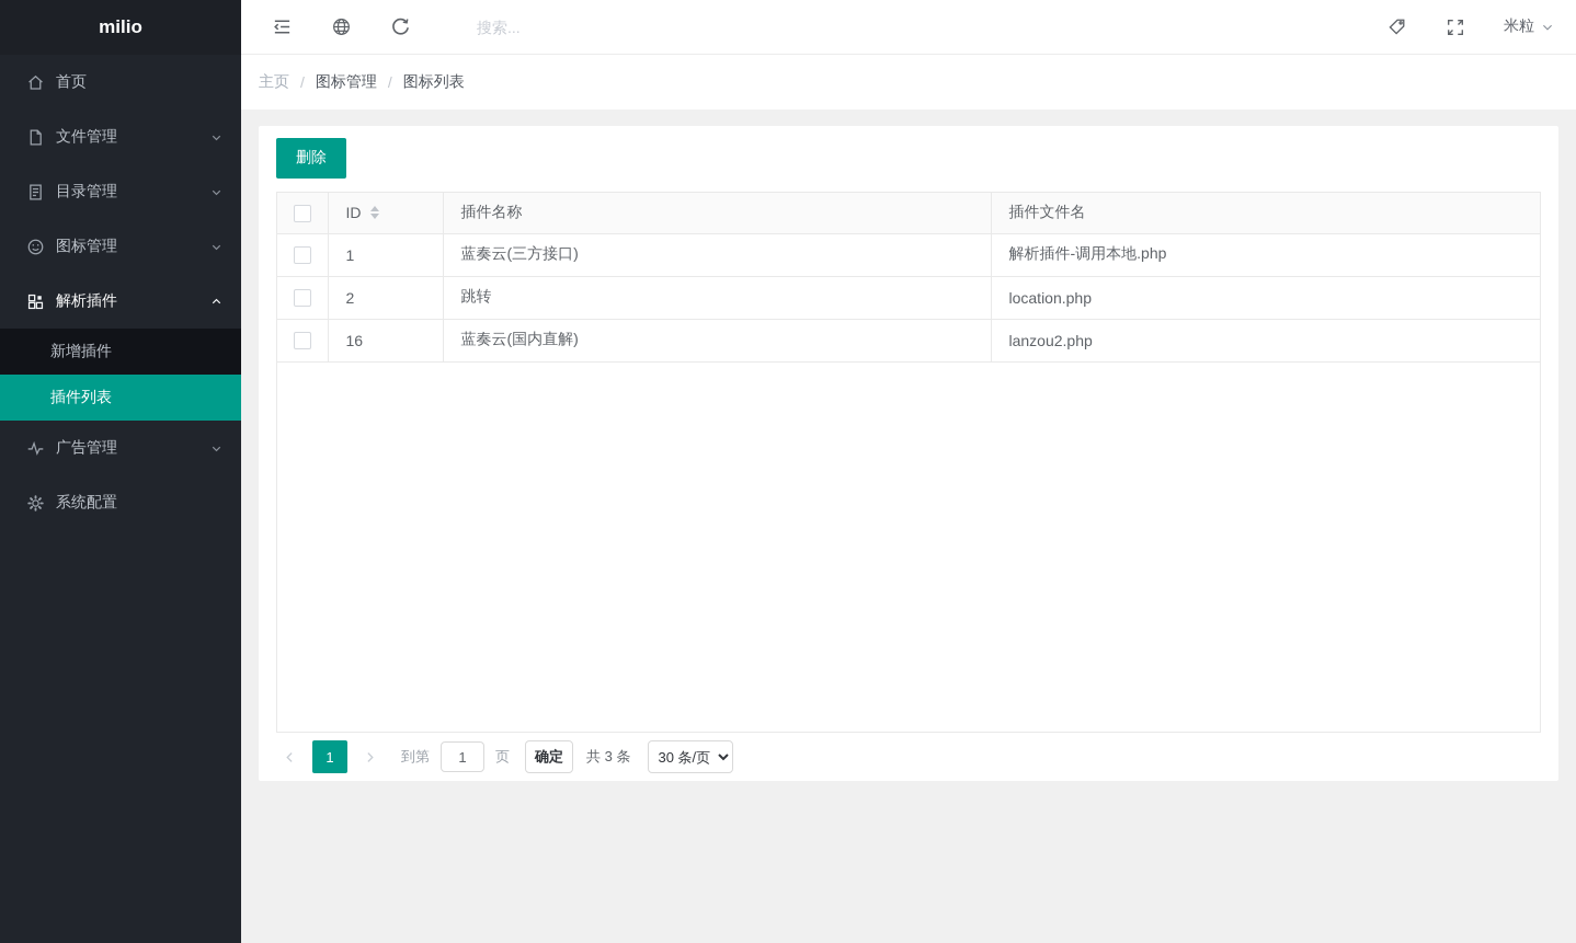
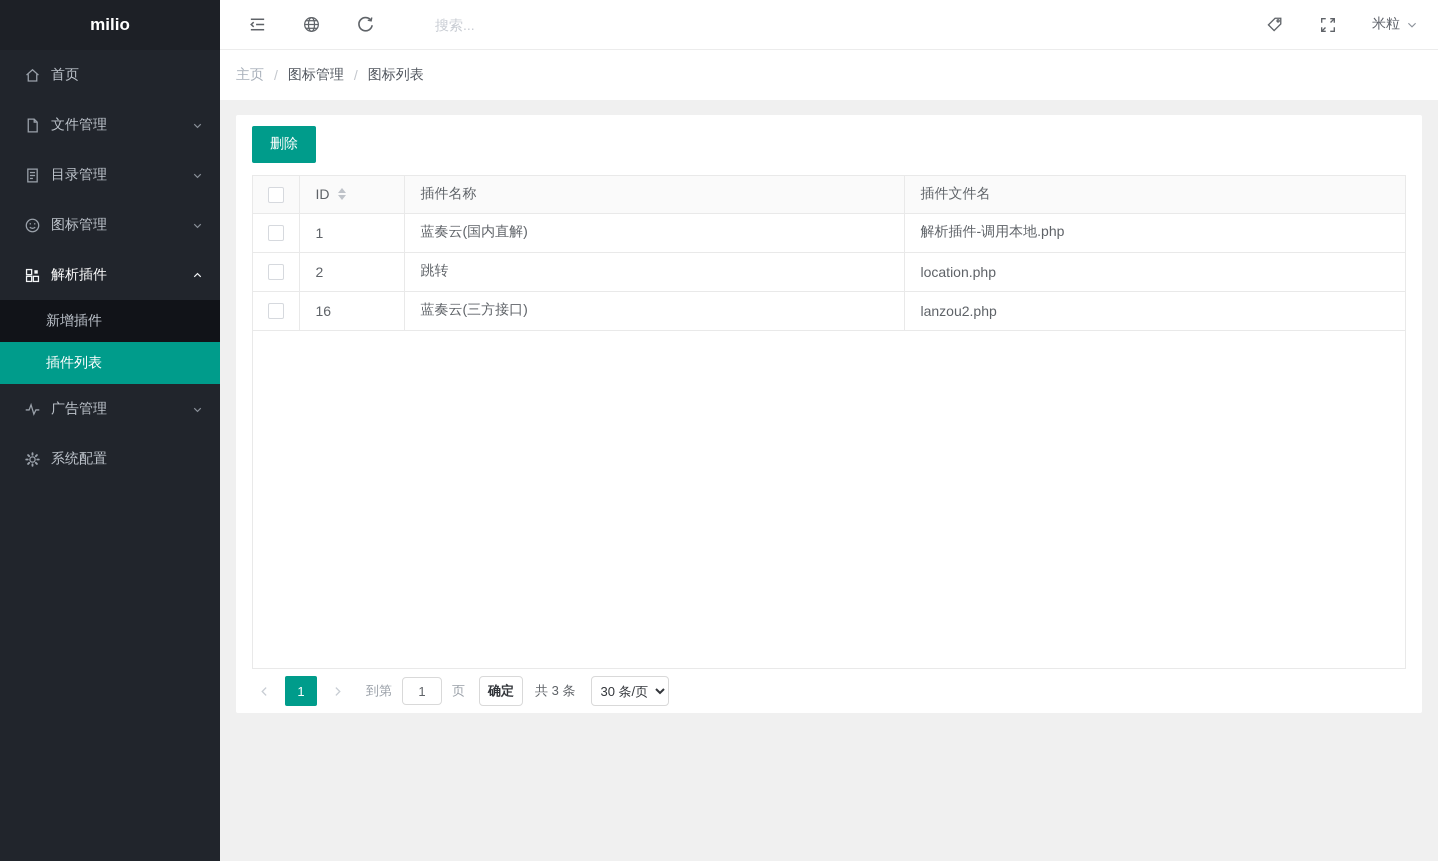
  milio
  首页
  文件管理
  目录管理
  图标管理
  解析插件
  新增插件
  插件列表
  广告管理
  系统配置
  搜索...
  米粒
  主页
  /
  图标管理
  /
  图标列表
  删除
  	ID	插件名称	插件文件名
- 	1	蓝奏云(三方接口)	解析插件-调用本地.php
+ 	1	蓝奏云(国内直解)	解析插件-调用本地.php
  	2	跳转	location.php
- 	16	蓝奏云(国内直解)	lanzou2.php
+ 	16	蓝奏云(三方接口)	lanzou2.php
  1
  到第
  1
  页
  确定
  共 3 条
  30 条/页
